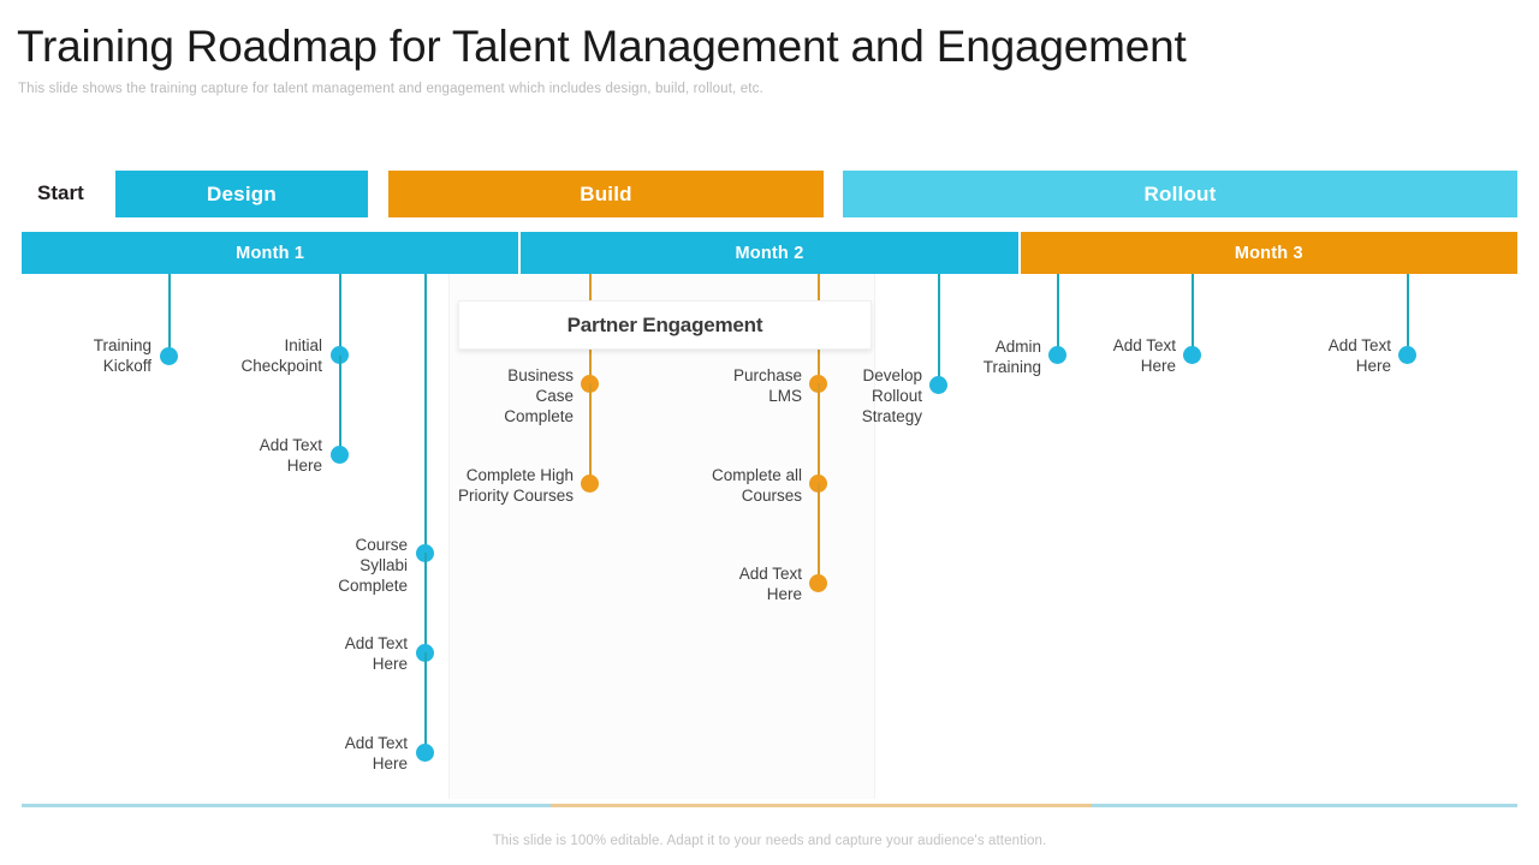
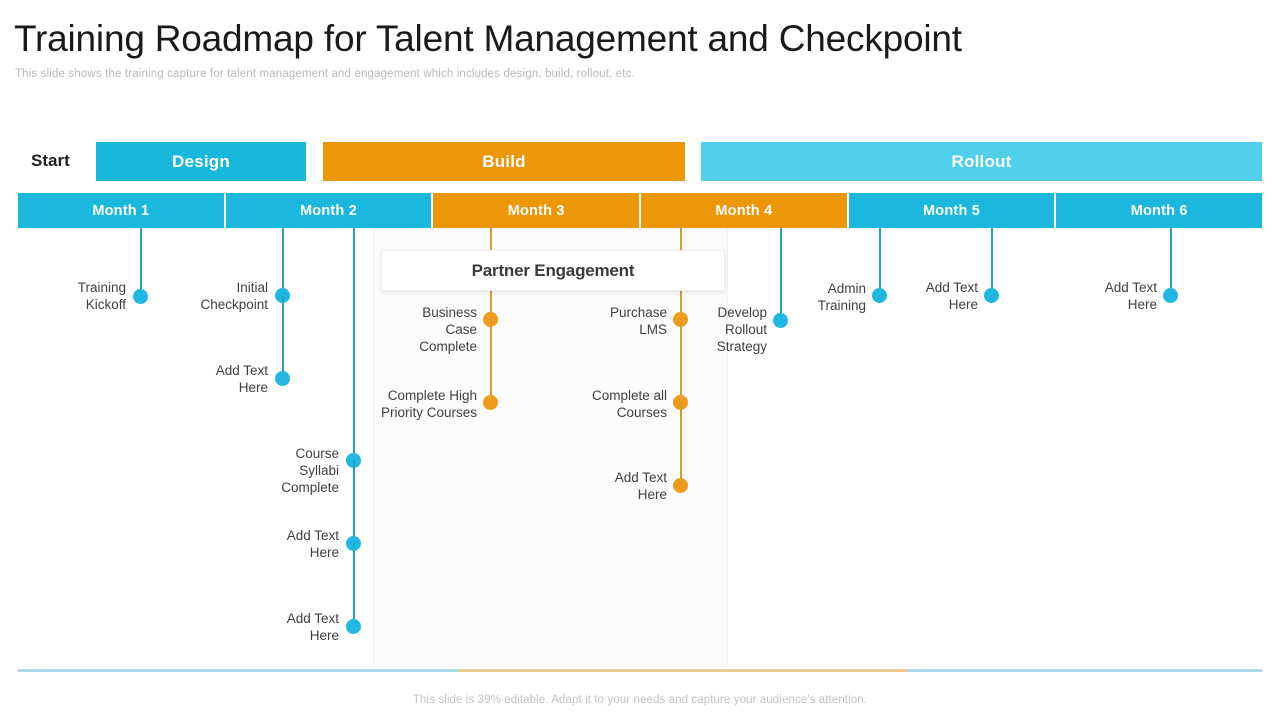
- Training Roadmap for Talent Management and Engagement
+ Training Roadmap for Talent Management and Checkpoint
  This slide shows the training capture for talent management and engagement which includes design, build, rollout, etc.
  Start
  Design
  Build
  Rollout
  Month 1
  Month 2
  Month 3
+ Month 4
+ Month 5
+ Month 6
  Training
  Kickoff
  Initial
  Checkpoint
  Add Text
  Here
  Course
  Syllabi
  Complete
  Add Text
  Here
  Add Text
  Here
  Business
  Case
  Complete
  Complete High
  Priority Courses
  Purchase
  LMS
  Complete all
  Courses
  Add Text
  Here
  Develop
  Rollout
  Strategy
  Admin
  Training
  Add Text
  Here
  Add Text
  Here
  Partner Engagement
- This slide is 100% editable. Adapt it to your needs and capture your audience's attention.
+ This slide is 39% editable. Adapt it to your needs and capture your audience's attention.
